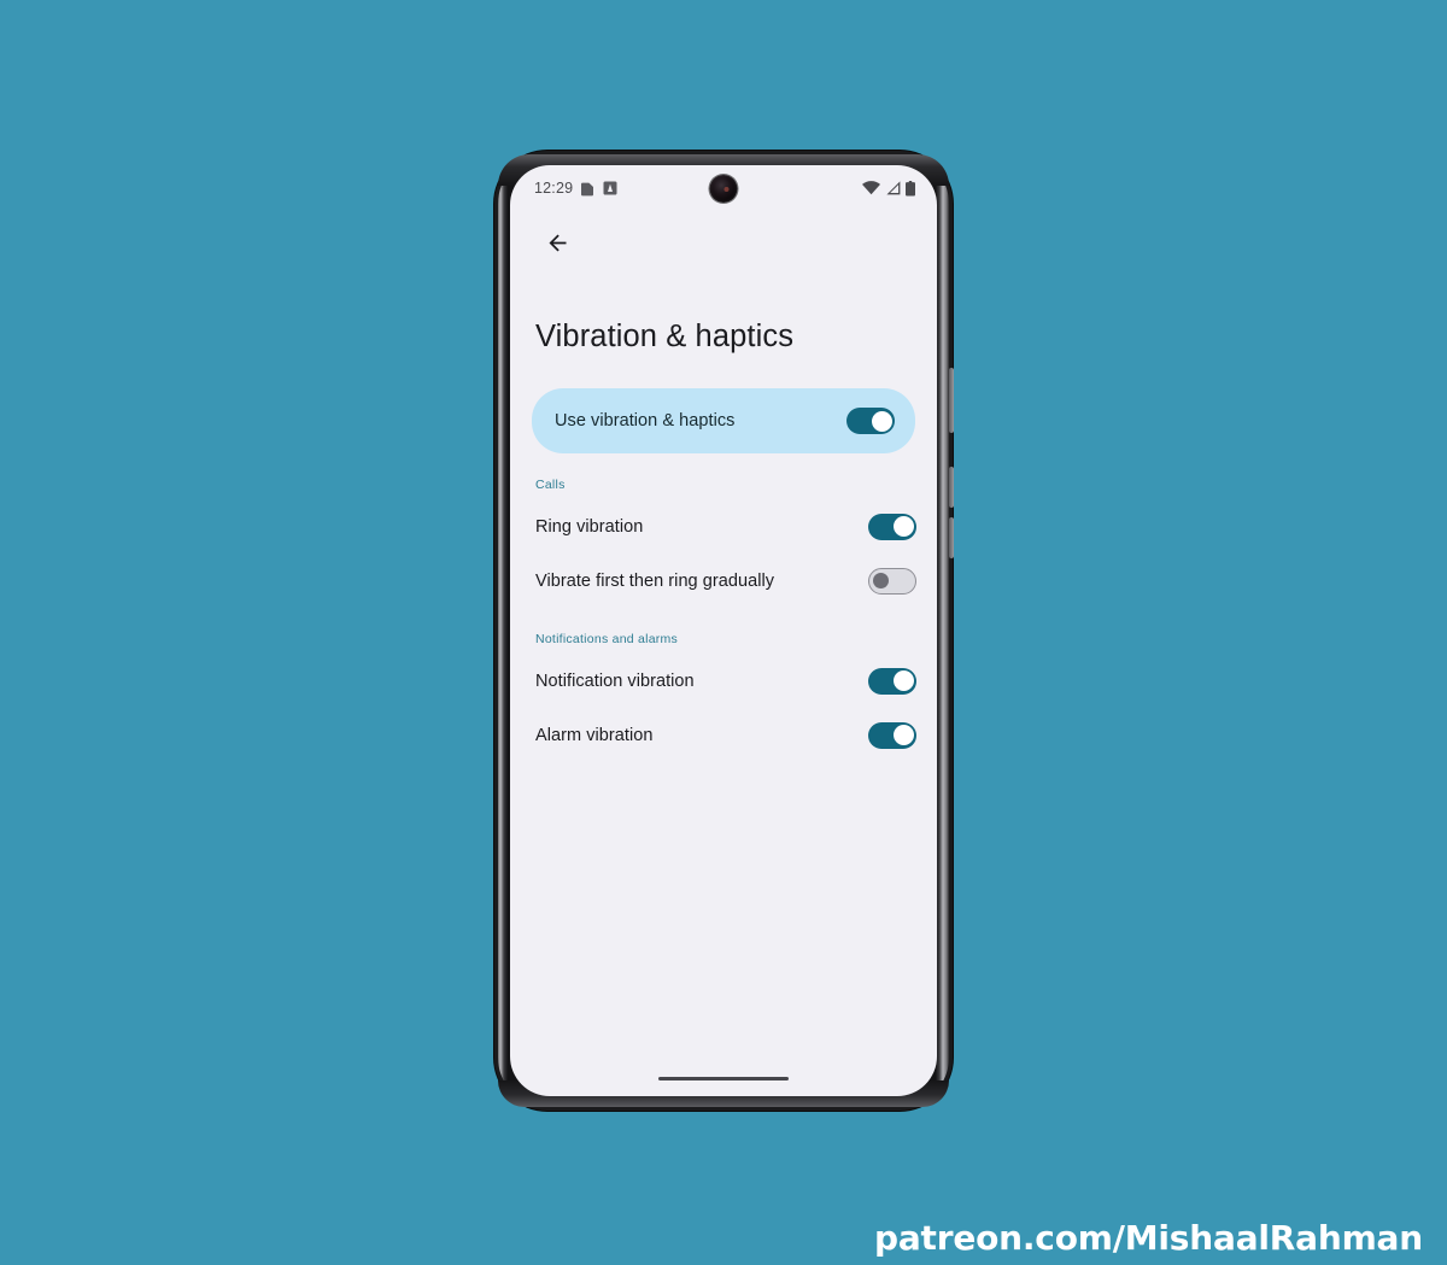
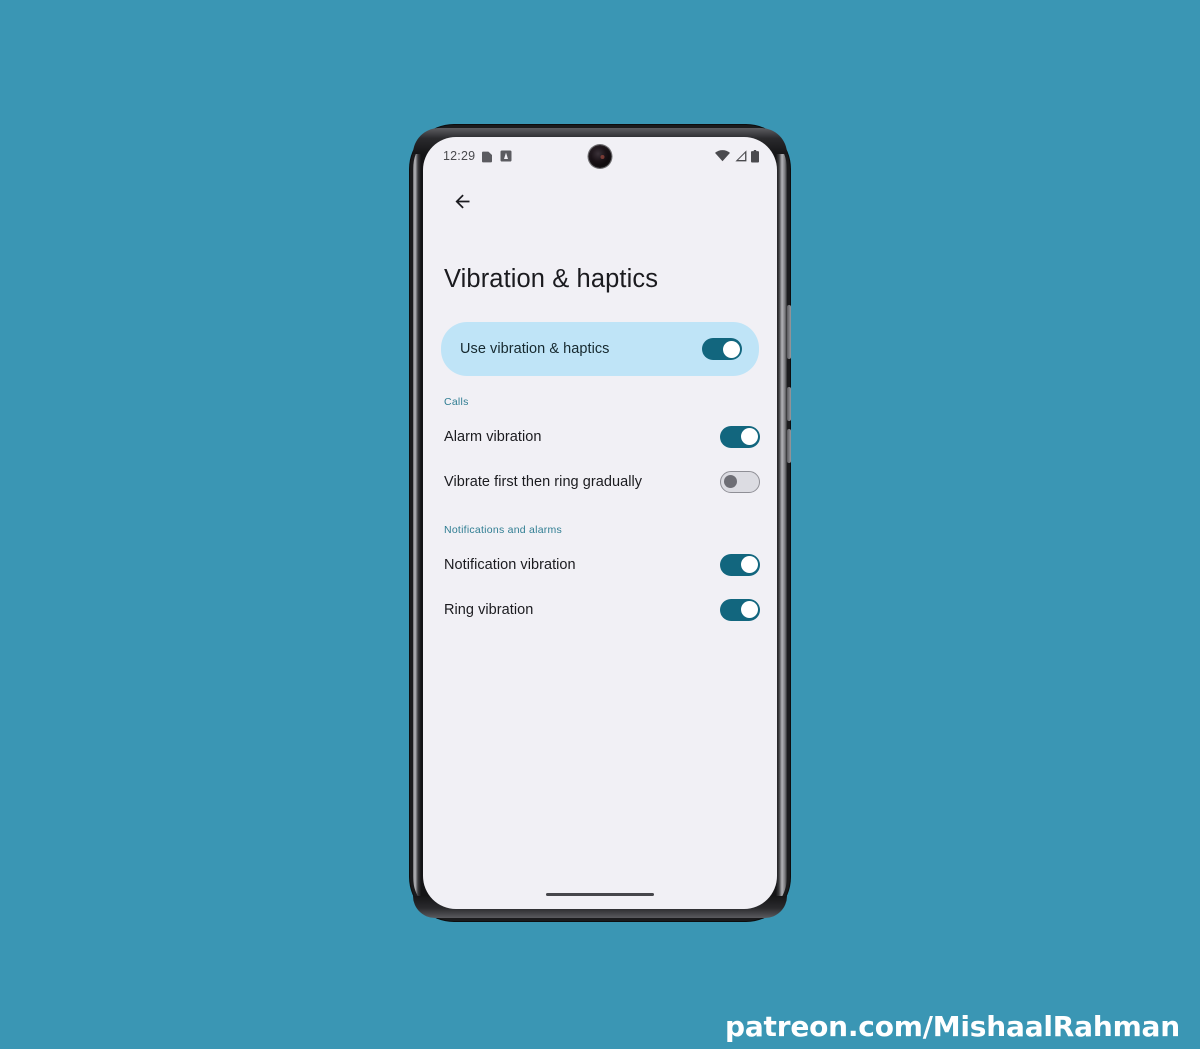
  12:29
  Vibration & haptics
  Use vibration & haptics
  Calls
- Ring vibration
+ Alarm vibration
  Vibrate first then ring gradually
  Notifications and alarms
  Notification vibration
- Alarm vibration
+ Ring vibration
  patreon.com/MishaalRahman
